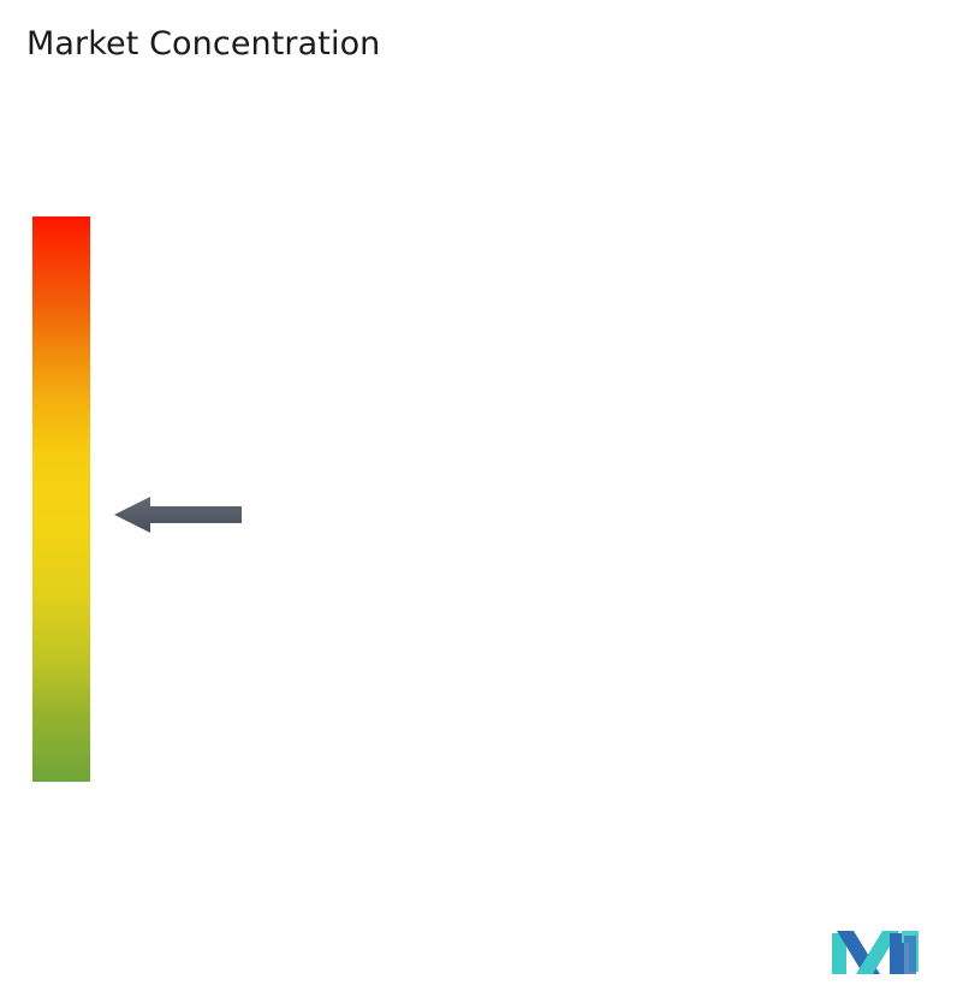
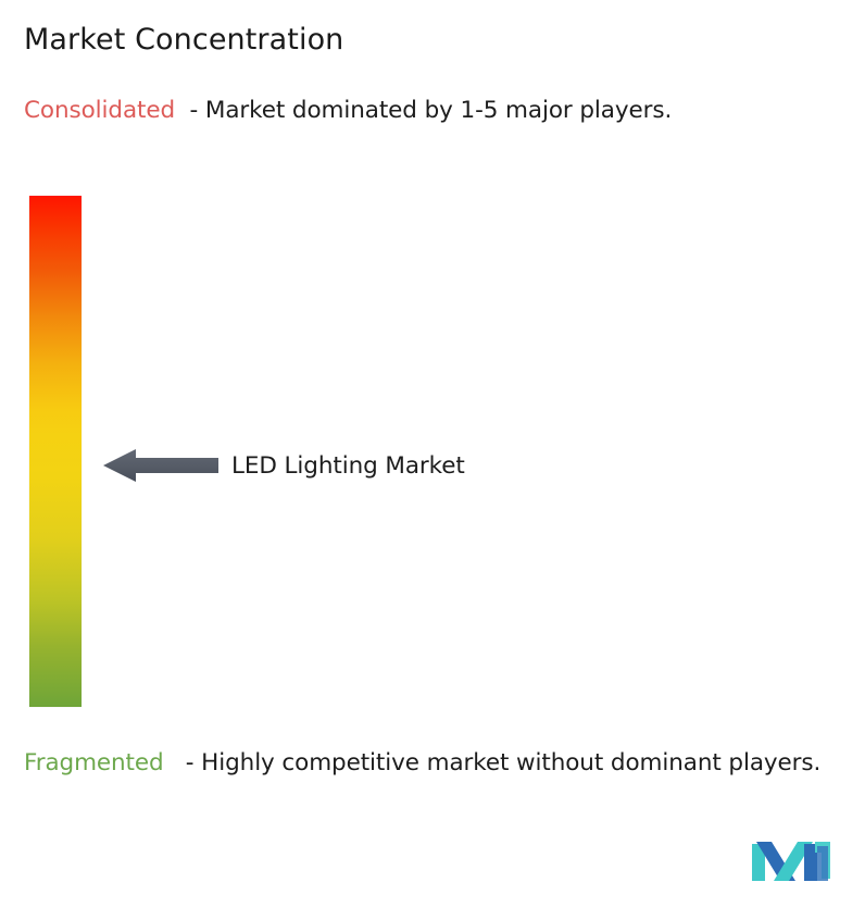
  Market Concentration
+ Consolidated - Market dominated by 1-5 major players.
+ LED Lighting Market
+ Fragmented - Highly competitive market without dominant players.
